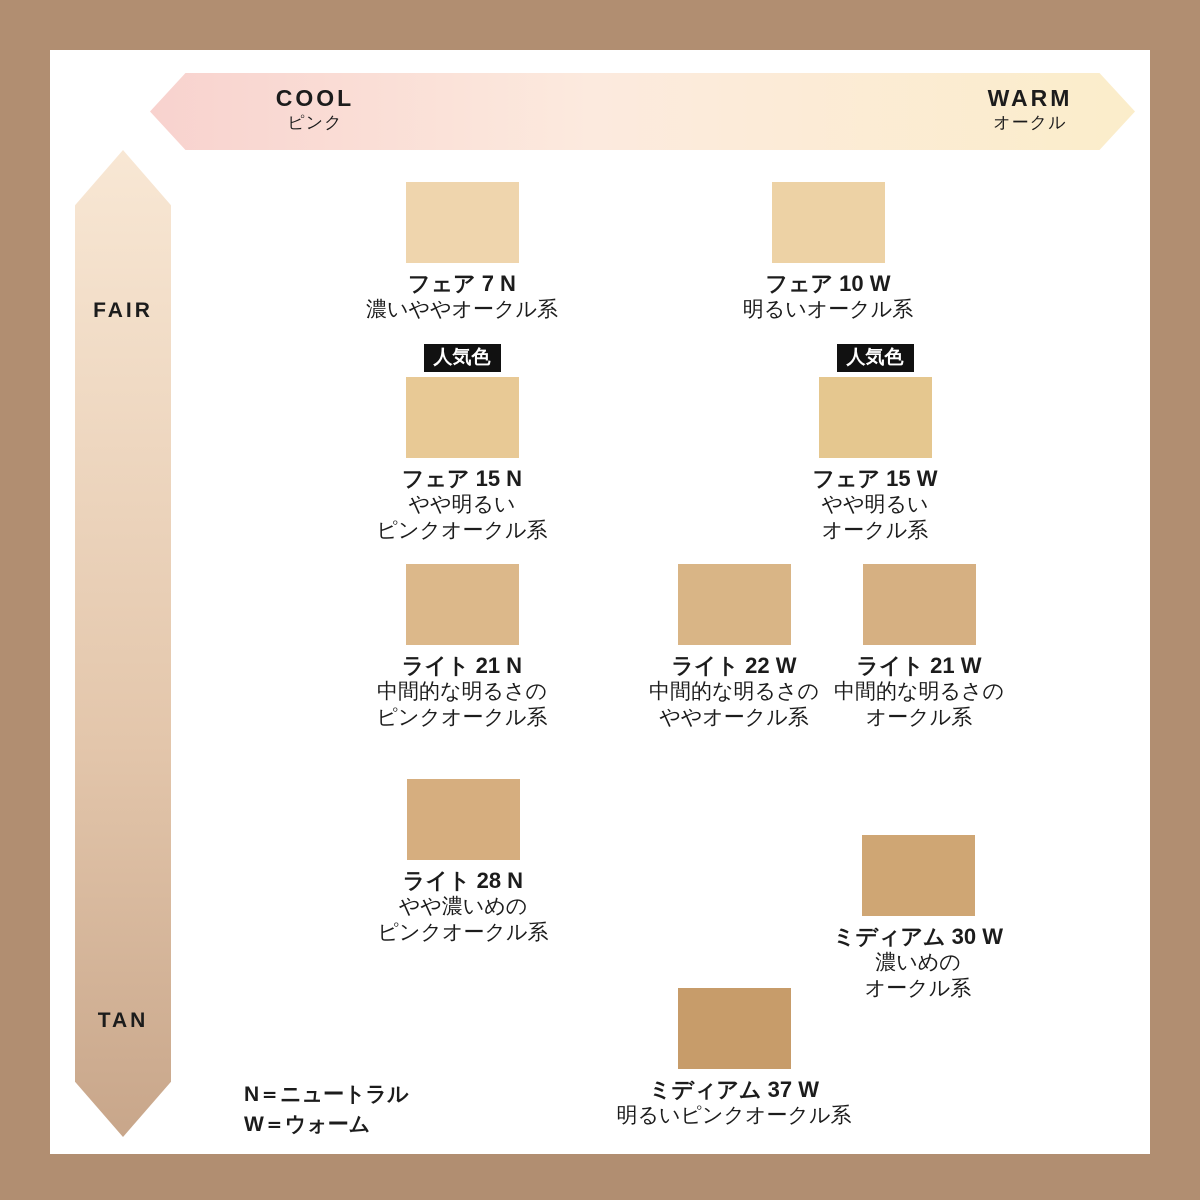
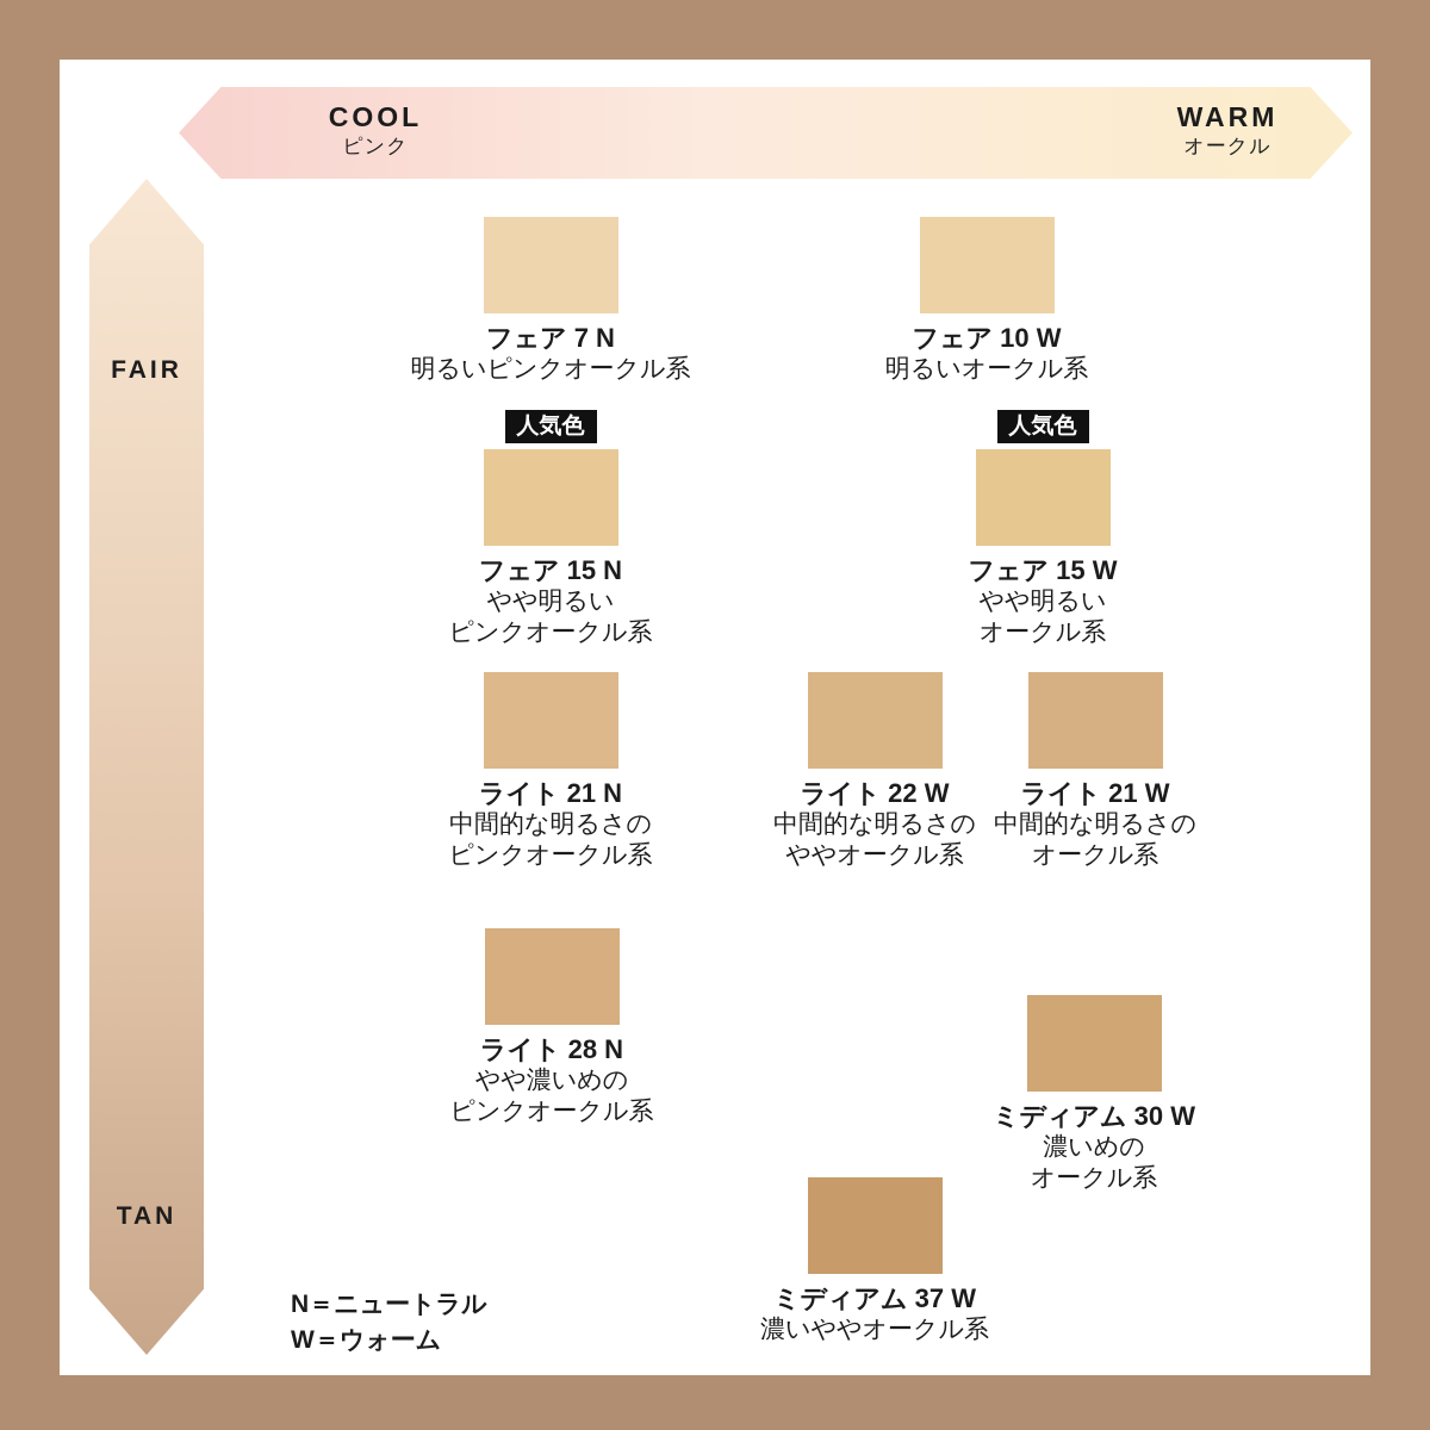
  COOL
  ピンク
  WARM
  オークル
  FAIR
  TAN
  フェア 7 N
- 濃いややオークル系
+ 明るいピンクオークル系
  フェア 10 W
  明るいオークル系
  人気色
  フェア 15 N
  やや明るい
  ピンクオークル系
  人気色
  フェア 15 W
  やや明るい
  オークル系
  ライト 21 N
  中間的な明るさの
  ピンクオークル系
  ライト 22 W
  中間的な明るさの
  ややオークル系
  ライト 21 W
  中間的な明るさの
  オークル系
  ライト 28 N
  やや濃いめの
  ピンクオークル系
  ミディアム 30 W
  濃いめの
  オークル系
  ミディアム 37 W
- 明るいピンクオークル系
+ 濃いややオークル系
  N＝ニュートラル
  W＝ウォーム
